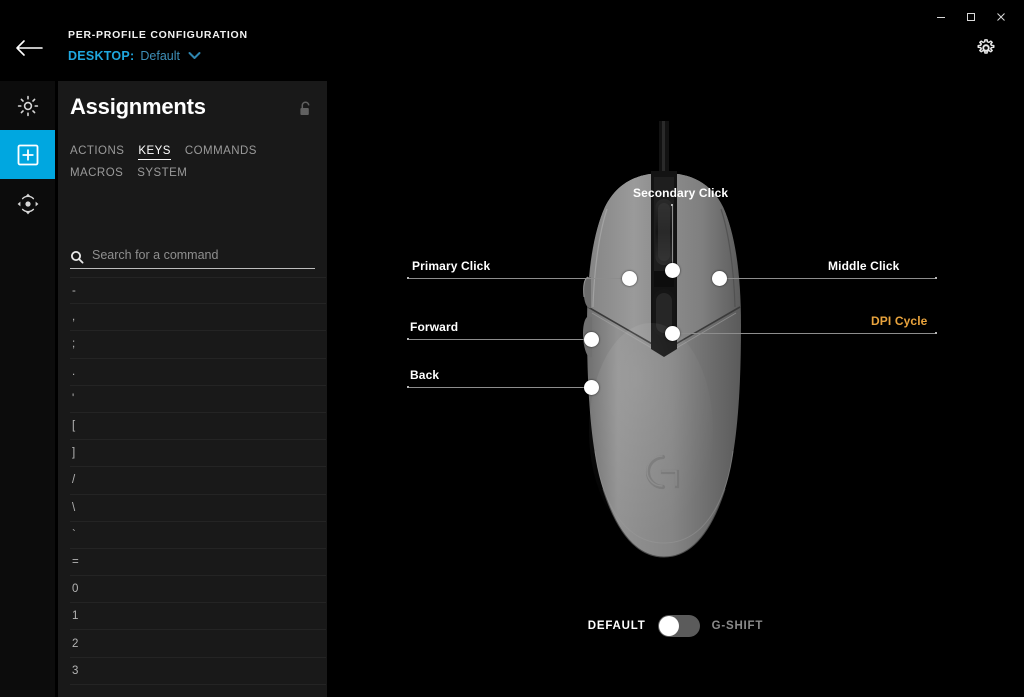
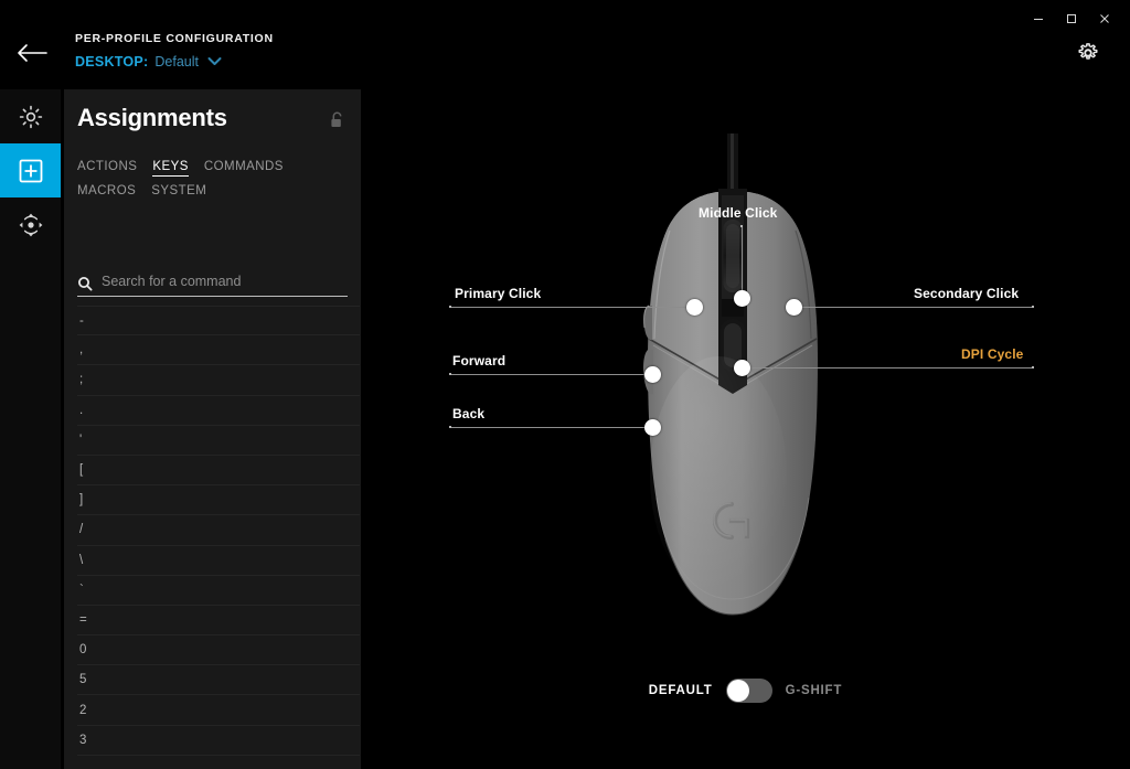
  PER-PROFILE CONFIGURATION
  DESKTOP:
  Default
  Assignments
  ACTIONS
  KEYS
  COMMANDS
  MACROS
  SYSTEM
  Search for a command
  -
  ,
  ;
  .
  '
  [
  ]
  /
  \
  `
  =
  0
- 1
+ 5
  2
  3
- Secondary Click
+ Middle Click
  Primary Click
- Middle Click
+ Secondary Click
  Forward
  DPI Cycle
  Back
  DEFAULT
  G-SHIFT
